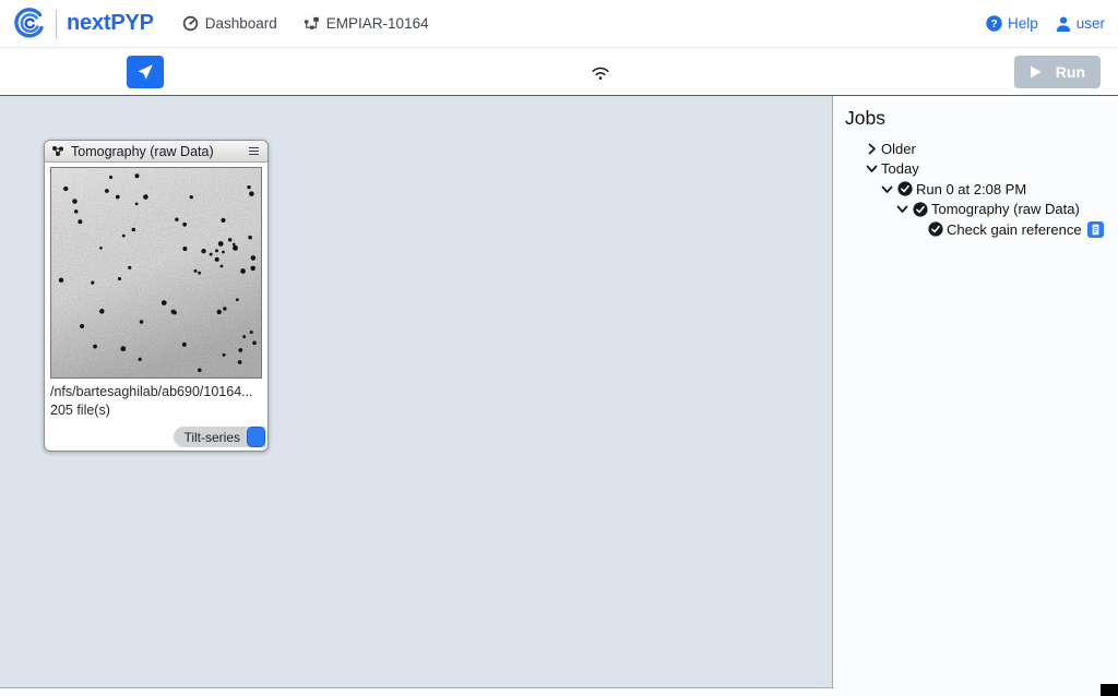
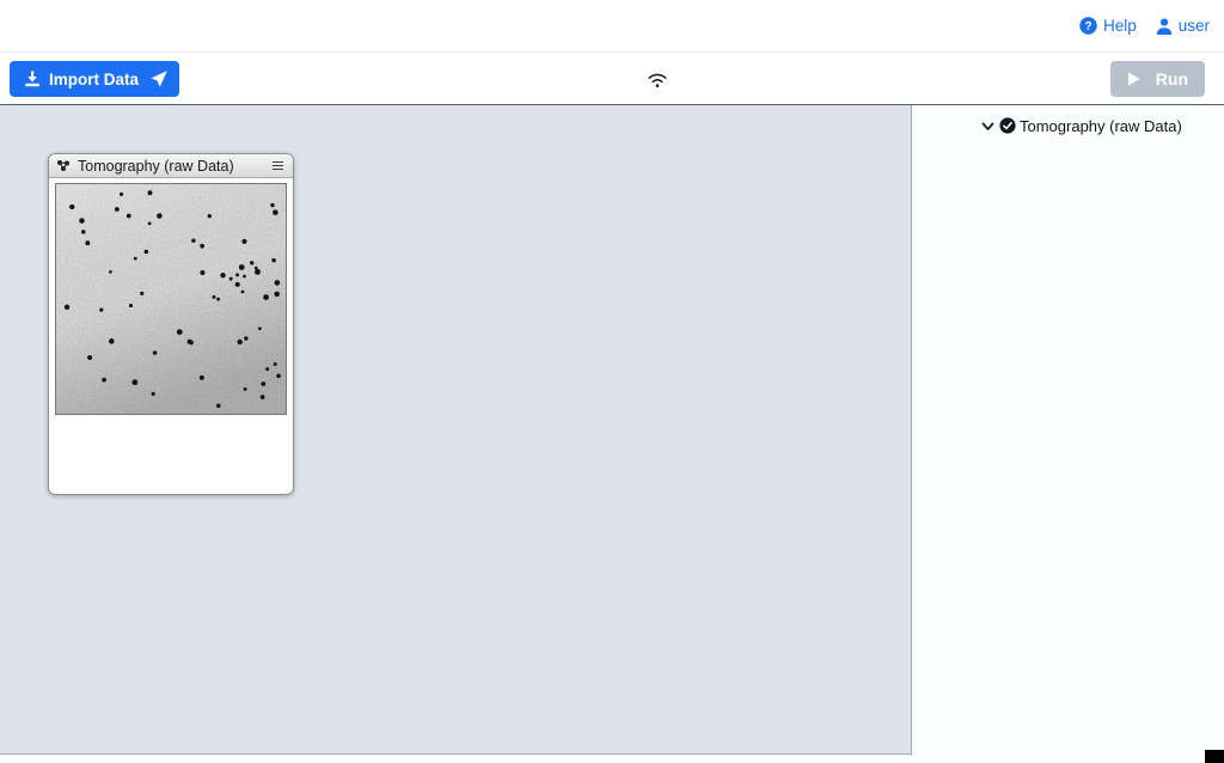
- nextPYP
- Dashboard
- EMPIAR-10164
  ?
  Help
  user
+ Import Data
  Run
  Tomography (raw Data)
- /nfs/bartesaghilab/ab690/10164...
- 205 file(s)
- Tilt-series
- Jobs
- Older
- Today
- Run 0 at 2:08 PM
  Tomography (raw Data)
- Check gain reference
